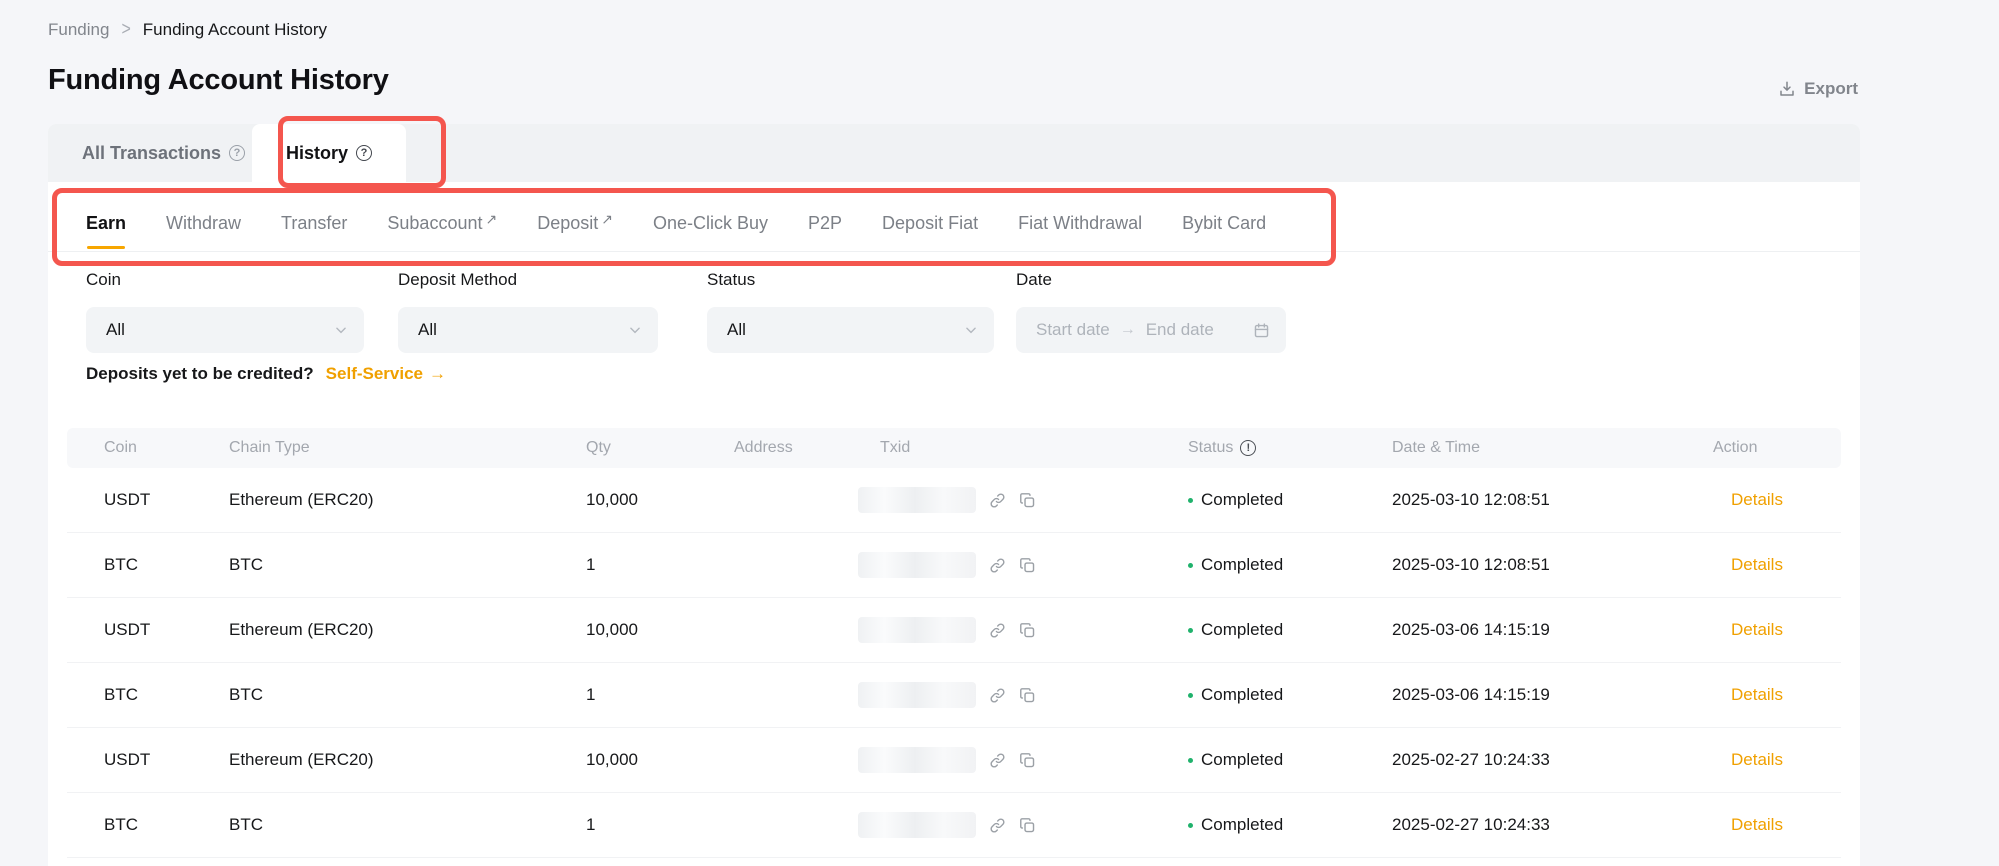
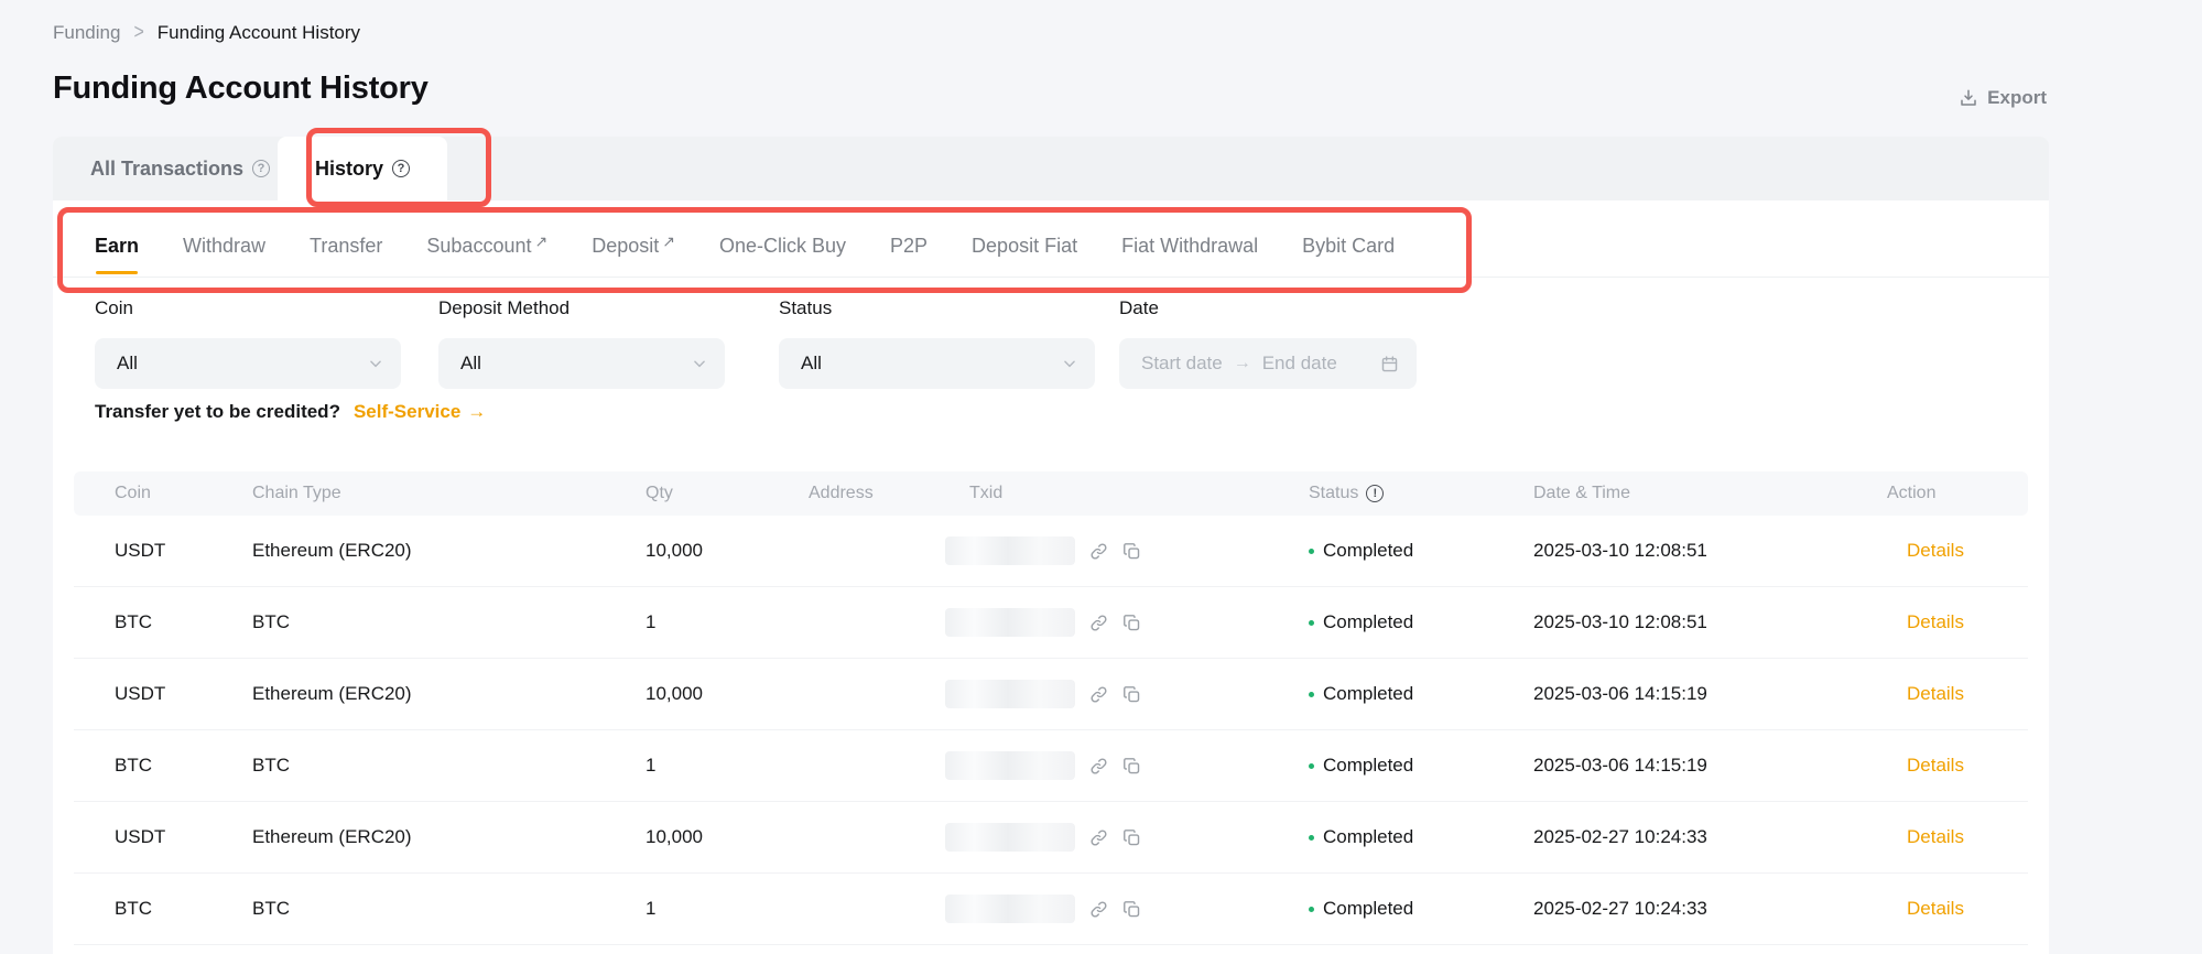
  Funding
  >
  Funding Account History
  Funding Account History
  Export
  All Transactions
  ?
  History
  ?
  Earn
  Withdraw
  Transfer
  Subaccount
  ↗
  Deposit
  ↗
  One-Click Buy
  P2P
  Deposit Fiat
  Fiat Withdrawal
  Bybit Card
  Coin
  All
  Deposit Method
  All
  Status
  All
  Date
  Start date
  →
  End date
- Deposits yet to be credited?
+ Transfer yet to be credited?
  Self-Service
  →
  Coin
  Chain Type
  Qty
  Address
  Txid
  Status
  !
  Date & Time
  Action
  USDT
  Ethereum (ERC20)
  10,000
  Completed
  2025-03-10 12:08:51
  Details
  BTC
  BTC
  1
  Completed
  2025-03-10 12:08:51
  Details
  USDT
  Ethereum (ERC20)
  10,000
  Completed
  2025-03-06 14:15:19
  Details
  BTC
  BTC
  1
  Completed
  2025-03-06 14:15:19
  Details
  USDT
  Ethereum (ERC20)
  10,000
  Completed
  2025-02-27 10:24:33
  Details
  BTC
  BTC
  1
  Completed
  2025-02-27 10:24:33
  Details
